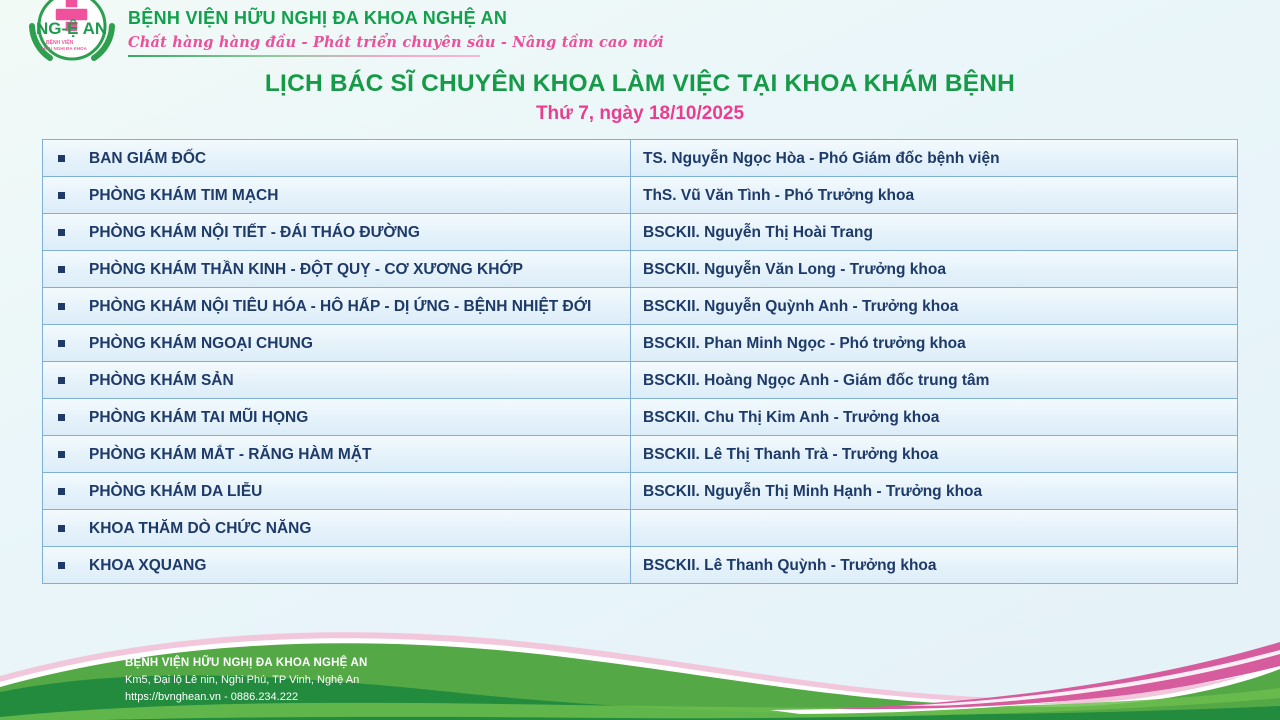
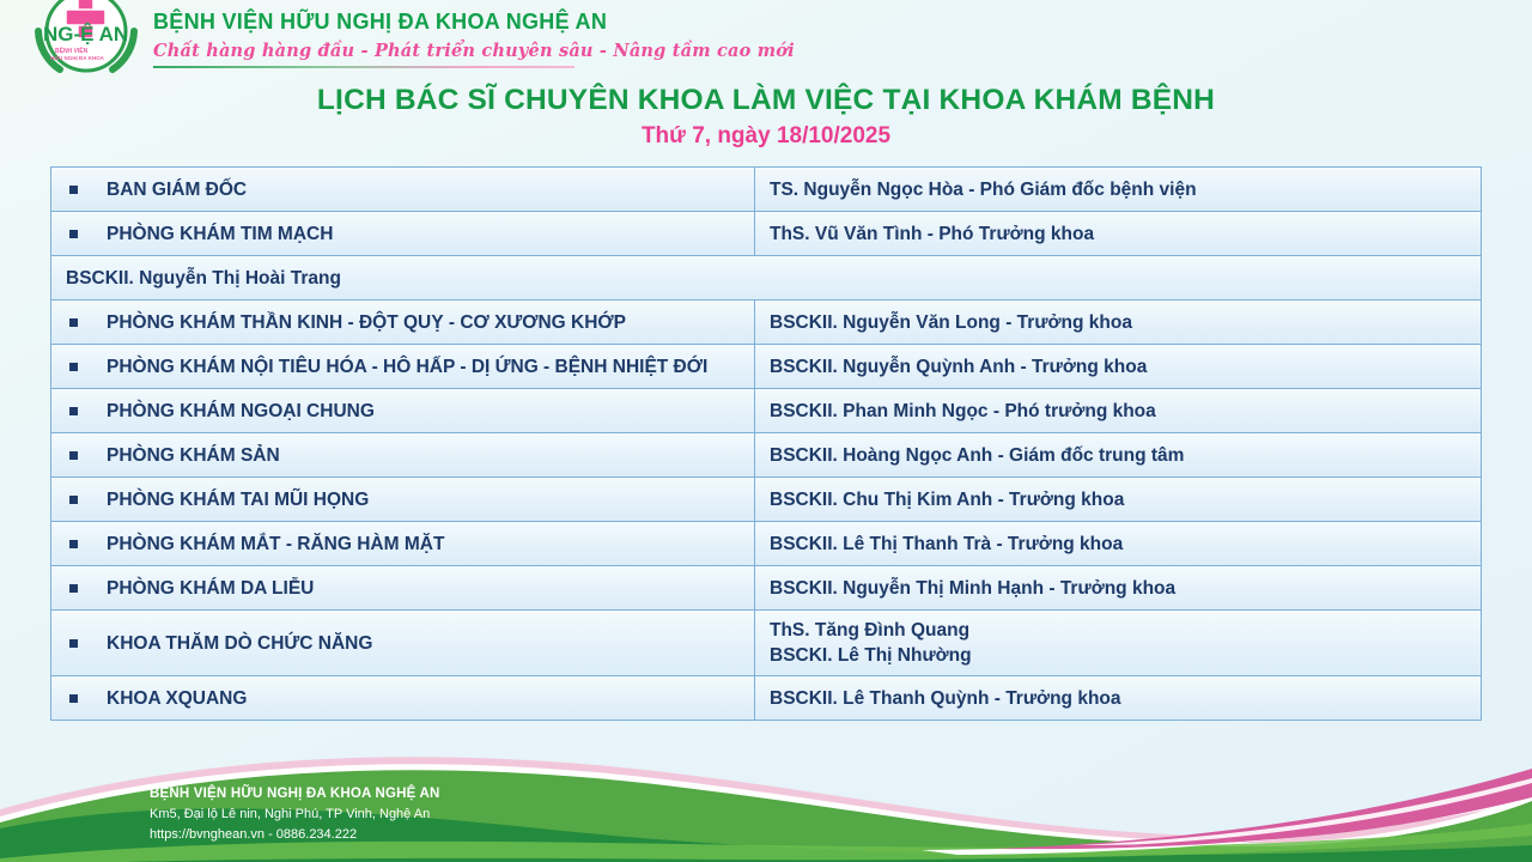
  NG-Ệ AN
  BỆNH VIỆN HỮU NGHỊ ĐA KHOA NGHỆ AN
  Chất hàng hàng đầu - Phát triển chuyên sâu - Nâng tầm cao mới
  LỊCH BÁC SĨ CHUYÊN KHOA LÀM VIỆC TẠI KHOA KHÁM BỆNH
  Thứ 7, ngày 18/10/2025
  BAN GIÁM ĐỐC
  TS. Nguyễn Ngọc Hòa - Phó Giám đốc bệnh viện
  PHÒNG KHÁM TIM MẠCH
  ThS. Vũ Văn Tình - Phó Trưởng khoa
- PHÒNG KHÁM NỘI TIẾT - ĐÁI THÁO ĐƯỜNG
  BSCKII. Nguyễn Thị Hoài Trang
  PHÒNG KHÁM THẦN KINH - ĐỘT QUỴ - CƠ XƯƠNG KHỚP
  BSCKII. Nguyễn Văn Long - Trưởng khoa
  PHÒNG KHÁM NỘI TIÊU HÓA - HÔ HẤP - DỊ ỨNG - BỆNH NHIỆT ĐỚI
  BSCKII. Nguyễn Quỳnh Anh - Trưởng khoa
  PHÒNG KHÁM NGOẠI CHUNG
  BSCKII. Phan Minh Ngọc - Phó trưởng khoa
  PHÒNG KHÁM SẢN
  BSCKII. Hoàng Ngọc Anh - Giám đốc trung tâm
  PHÒNG KHÁM TAI MŨI HỌNG
  BSCKII. Chu Thị Kim Anh - Trưởng khoa
  PHÒNG KHÁM MẮT - RĂNG HÀM MẶT
  BSCKII. Lê Thị Thanh Trà - Trưởng khoa
  PHÒNG KHÁM DA LIỄU
  BSCKII. Nguyễn Thị Minh Hạnh - Trưởng khoa
  KHOA THĂM DÒ CHỨC NĂNG
+ ThS. Tăng Đình Quang
+ BSCKI. Lê Thị Nhường
  KHOA XQUANG
  BSCKII. Lê Thanh Quỳnh - Trưởng khoa
  BỆNH VIỆN HỮU NGHỊ ĐA KHOA NGHỆ AN
  Km5, Đại lộ Lê nin, Nghi Phú, TP Vinh, Nghệ An
  https://bvnghean.vn - 0886.234.222
